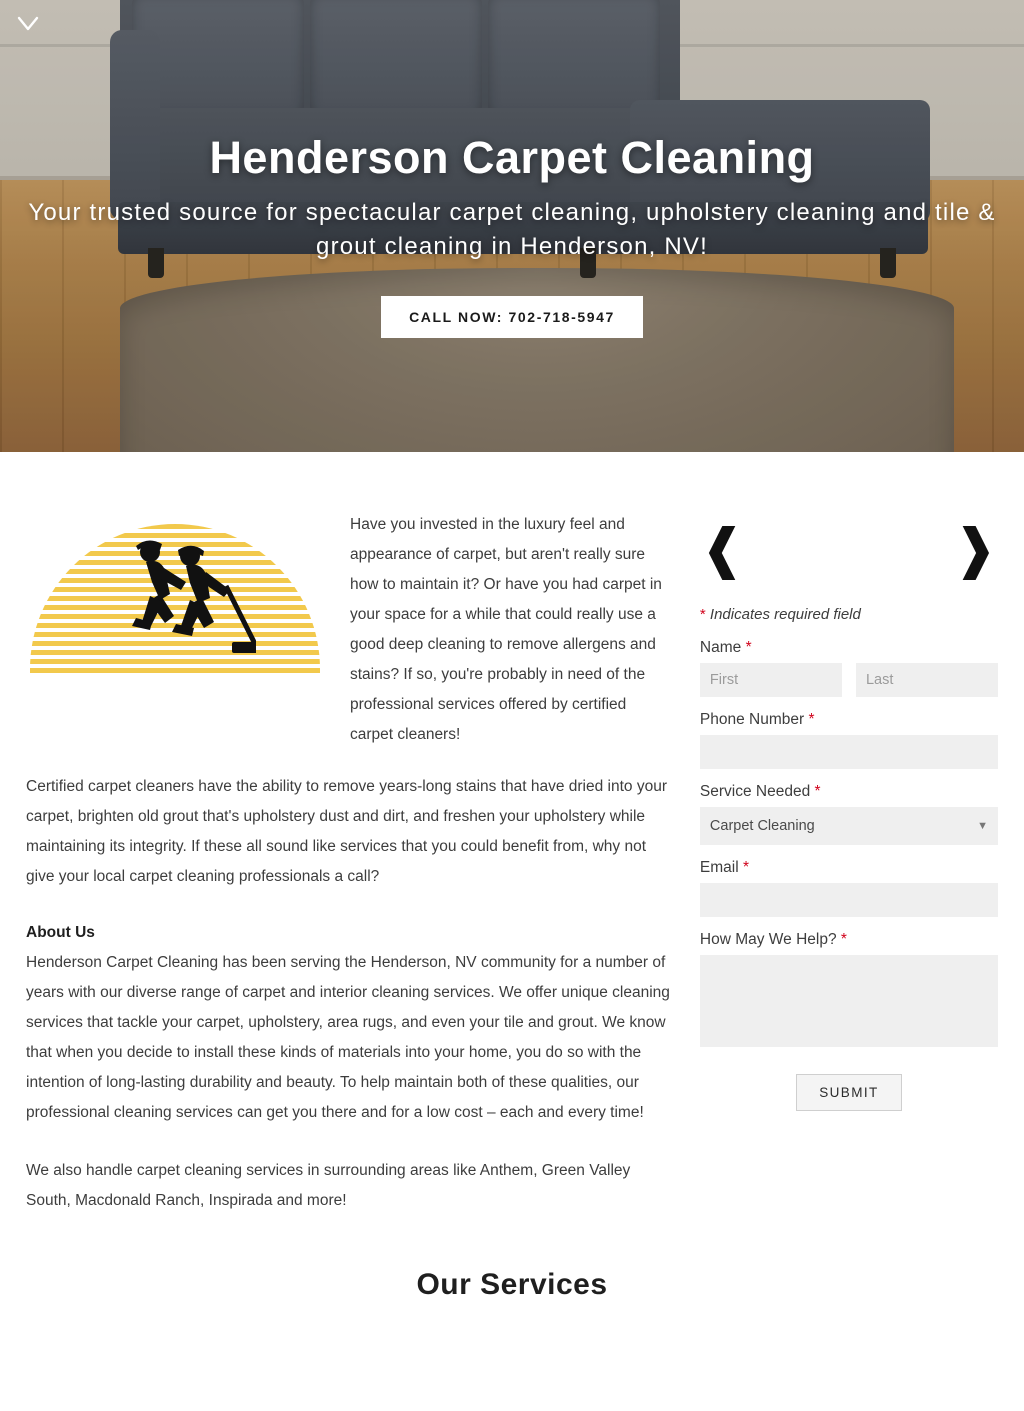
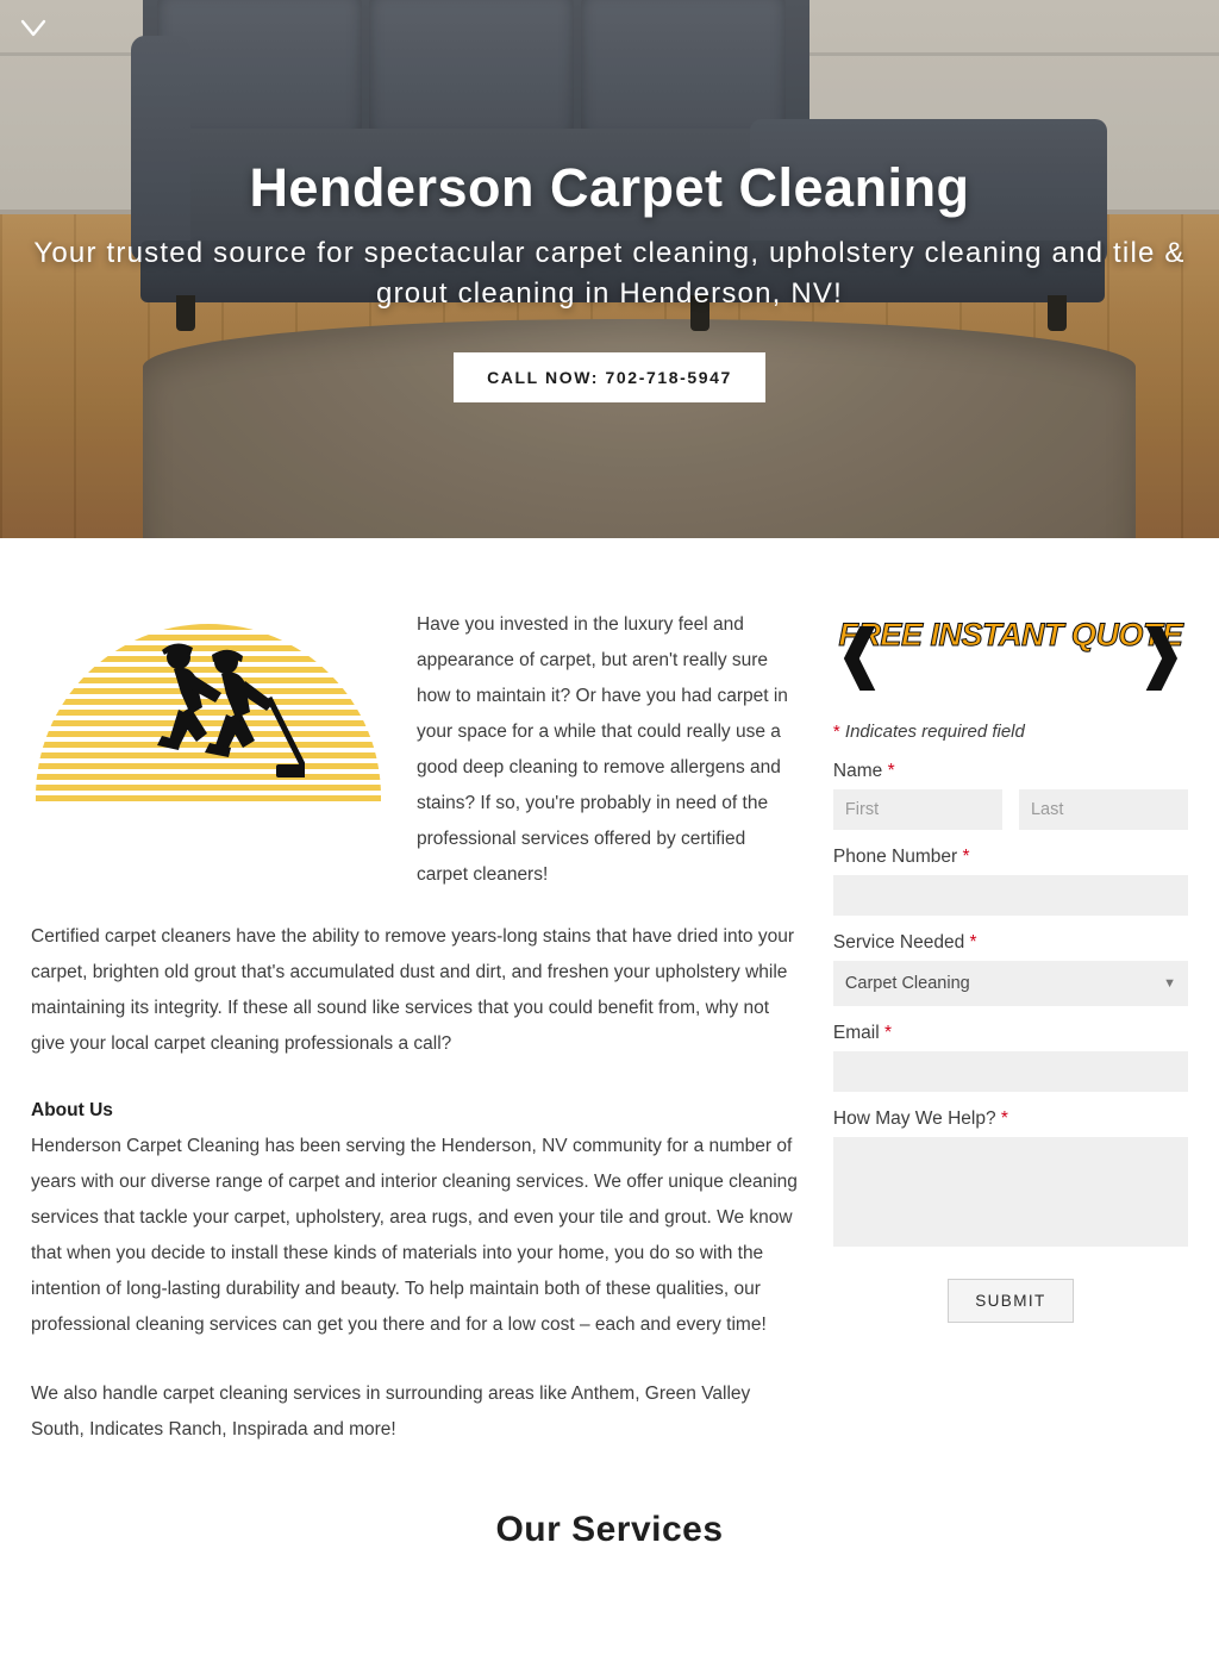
  Henderson Carpet Cleaning
  Your trusted source for spectacular carpet cleaning, upholstery cleaning and tile & grout cleaning in Henderson, NV!
  CALL NOW: 702-718-5947
  Have you invested in the luxury feel and appearance of carpet, but aren't really sure how to maintain it? Or have you had carpet in your space for a while that could really use a good deep cleaning to remove allergens and stains? If so, you're probably in need of the professional services offered by certified carpet cleaners!
- Certified carpet cleaners have the ability to remove years-long stains that have dried into your carpet, brighten old grout that's upholstery dust and dirt, and freshen your upholstery while maintaining its integrity. If these all sound like services that you could benefit from, why not give your local carpet cleaning professionals a call?
+ Certified carpet cleaners have the ability to remove years-long stains that have dried into your carpet, brighten old grout that's accumulated dust and dirt, and freshen your upholstery while maintaining its integrity. If these all sound like services that you could benefit from, why not give your local carpet cleaning professionals a call?
  About Us
  Henderson Carpet Cleaning has been serving the Henderson, NV community for a number of years with our diverse range of carpet and interior cleaning services. We offer unique cleaning services that tackle your carpet, upholstery, area rugs, and even your tile and grout. We know that when you decide to install these kinds of materials into your home, you do so with the intention of long-lasting durability and beauty. To help maintain both of these qualities, our professional cleaning services can get you there and for a low cost – each and every time!
- We also handle carpet cleaning services in surrounding areas like Anthem, Green Valley South, Macdonald Ranch, Inspirada and more!
+ We also handle carpet cleaning services in surrounding areas like Anthem, Green Valley South, Indicates Ranch, Inspirada and more!
  ❰
  ❱
+ FREE INSTANT QUOTE
  * Indicates required field
  Name *
  First
  Last
  Phone Number *
  Service Needed *
  Carpet Cleaning
  ▼
  Email *
  How May We Help? *
  SUBMIT
  Our Services
